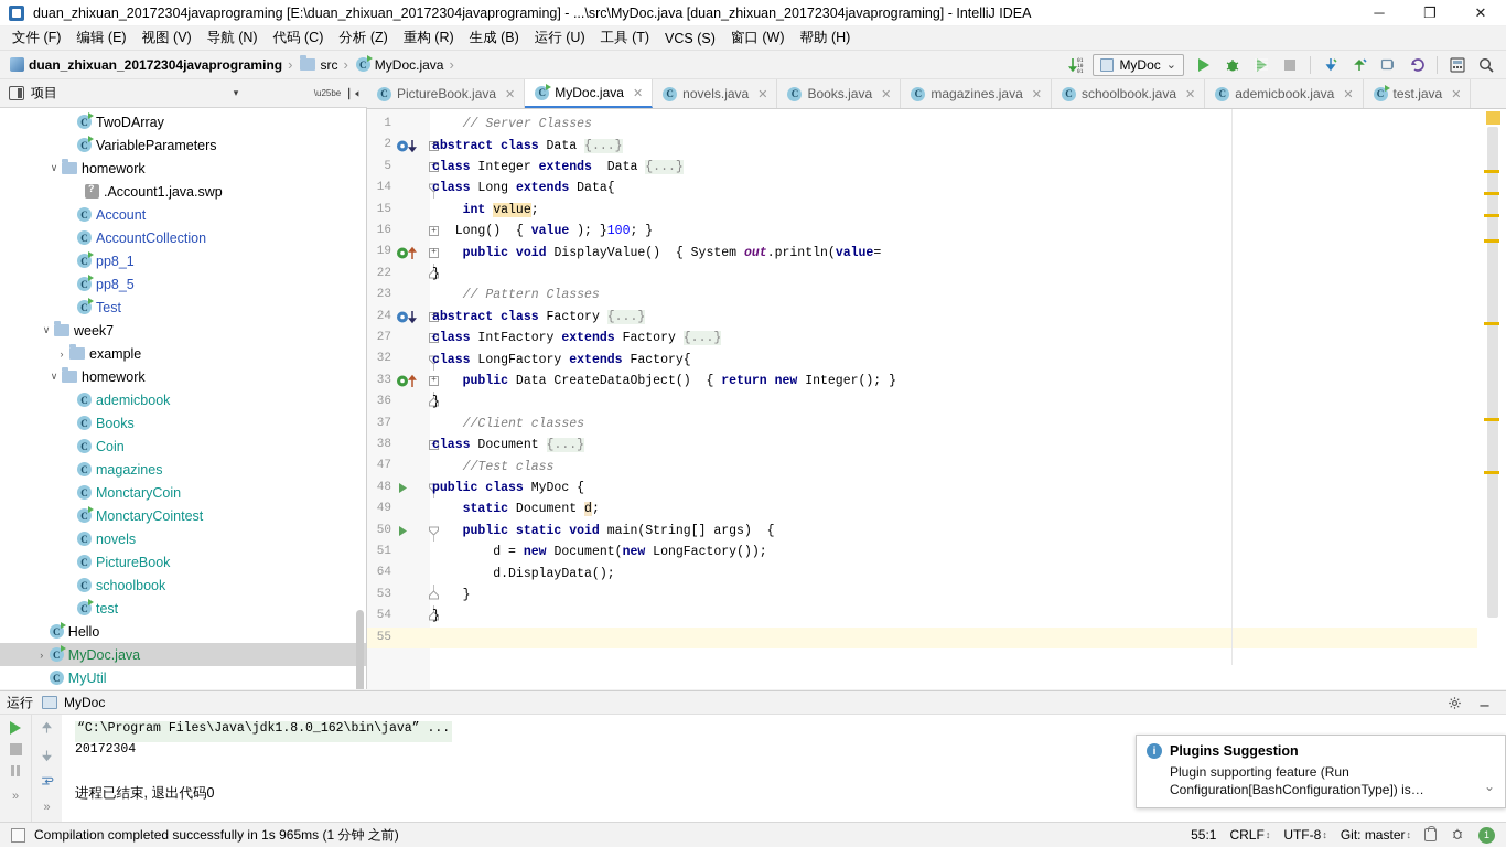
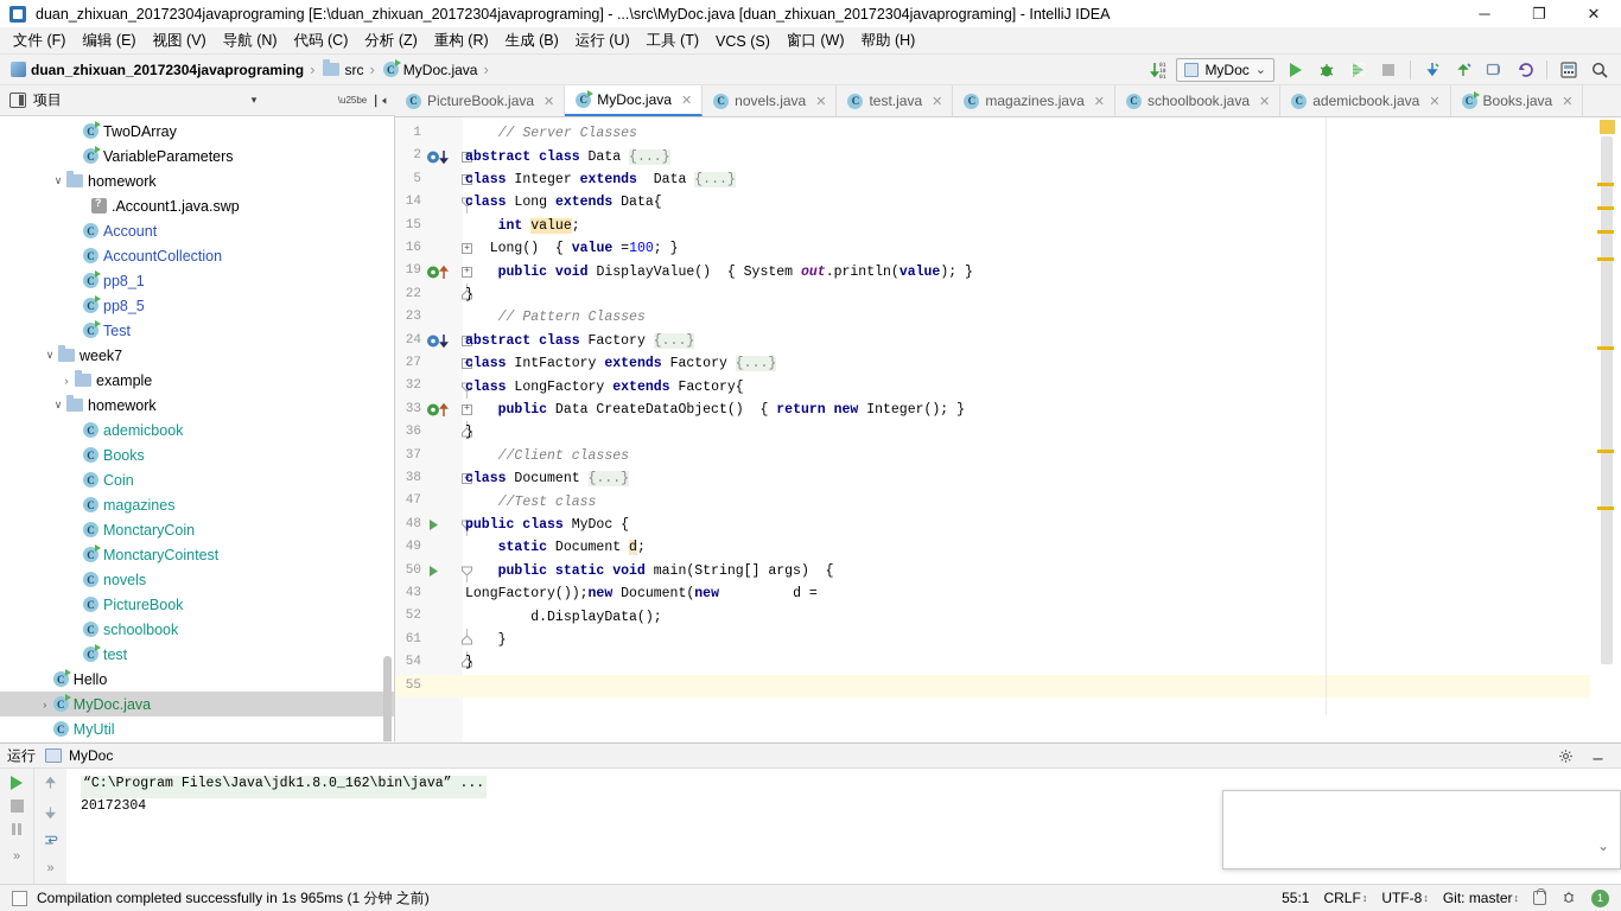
  duan_zhixuan_20172304javaprograming [E:\duan_zhixuan_20172304javaprograming] - ...\src\MyDoc.java [duan_zhixuan_20172304javaprograming] - IntelliJ IDEA
  ─
  ❐
  ✕
  文件 (F)
  编辑 (E)
  视图 (V)
  导航 (N)
  代码 (C)
  分析 (Z)
  重构 (R)
  生成 (B)
  运行 (U)
  工具 (T)
  VCS (S)
  窗口 (W)
  帮助 (H)
  duan_zhixuan_20172304javaprograming
  ›
  src
  ›
  C
  MyDoc.java
  ›
  MyDoc
  ⌄
  项目
  ▾
  \u25be
  C
  TwoDArray
  C
  VariableParameters
  ∨
  homework
  .Account1.java.swp
  C
  Account
  C
  AccountCollection
  C
  pp8_1
  C
  pp8_5
  C
  Test
  ∨
  week7
  ›
  example
  ∨
  homework
  C
  ademicbook
  C
  Books
  C
  Coin
  C
  magazines
  C
  MonctaryCoin
  C
  MonctaryCointest
  C
  novels
  C
  PictureBook
  C
  schoolbook
  C
  test
  C
  Hello
  ›
  C
  MyDoc.java
  C
  MyUtil
  C
  PictureBook.java
  ✕
  C
  MyDoc.java
  ✕
  C
  novels.java
  ✕
  C
- Books.java
+ test.java
  ✕
  C
  magazines.java
  ✕
  C
  schoolbook.java
  ✕
  C
  ademicbook.java
  ✕
  C
- test.java
+ Books.java
  ✕
  1
  2
  +
  5
  +
  14
  15
  16
  +
  19
  +
  22
  23
  24
  +
  27
  +
  32
  33
  +
  36
  37
  38
  +
  47
  48
  49
  50
- 51
+ 43
- 64
+ 52
- 53
+ 61
  54
  55
  // Server Classes
  abstract class
  Data
  {...}
  class
  Integer
  extends
  Data
  {...}
  class
  Long
  extends
  Data{
  int
  value
  ;
  Long
  () {
  value
- ); }
+ =
  100
  ; }
  public void
  DisplayValue() { System
  out
  .println(
  value
- =
+ ); }
  }
  // Pattern Classes
  abstract class
  Factory
  {...}
  class
  IntFactory
  extends
  Factory
  {...}
  class
  LongFactory
  extends
  Factory{
  public
  Data CreateDataObject() {
  return new
  Integer(); }
  }
  //Client classes
  class
  Document
  {...}
  //Test class
  public class
  MyDoc {
  static
  Document
  d
  ;
  public static void
  main(String[] args) {
- d =
+ LongFactory());
  new
  Document(
  new
- LongFactory());
+ d =
  d.DisplayData();
  }
  }
  运行
  MyDoc
  »
  »
  “C:\Program Files\Java\jdk1.8.0_162\bin\java” ...
  20172304
- 进程已结束, 退出代码0
- i
- Plugins Suggestion
- Plugin supporting feature (Run Configuration[BashConfigurationType]) is…
  ⌄
  Compilation completed successfully in 1s 965ms (1 分钟 之前)
  55:1
  CRLF
  ↕
  UTF-8
  ↕
  Git: master
  ↕
  1
